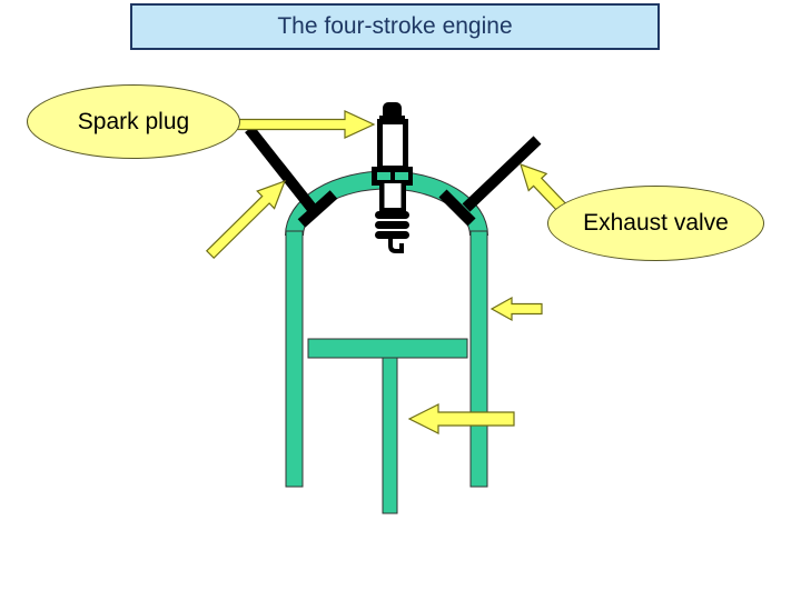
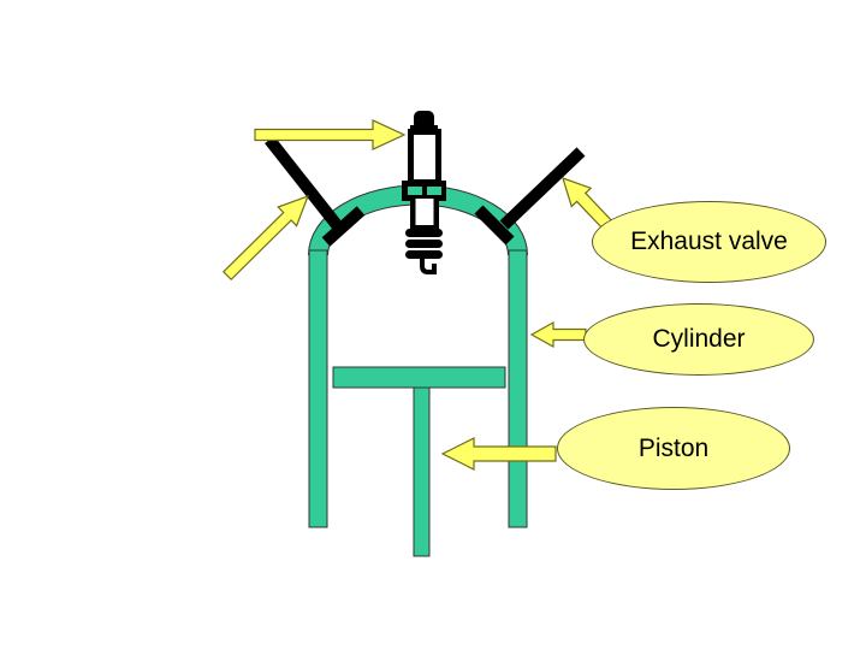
- The four-stroke engine
- Spark plug
  Exhaust valve
+ Cylinder
+ Piston
